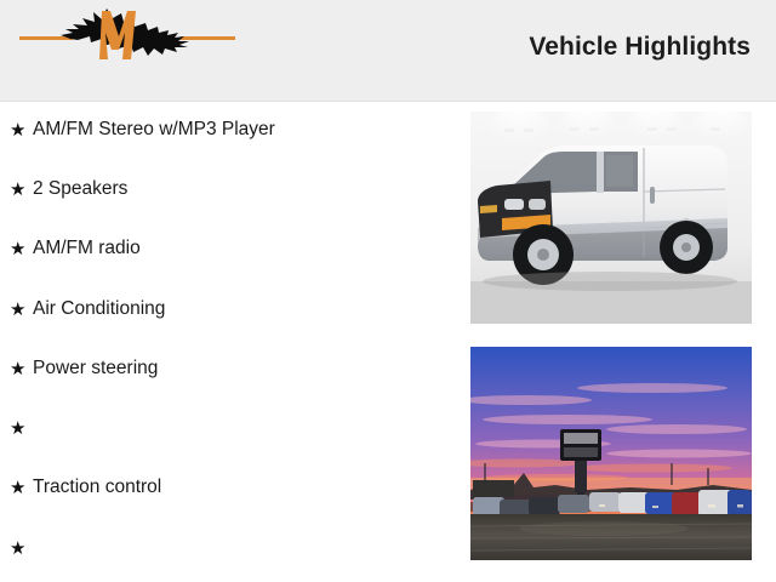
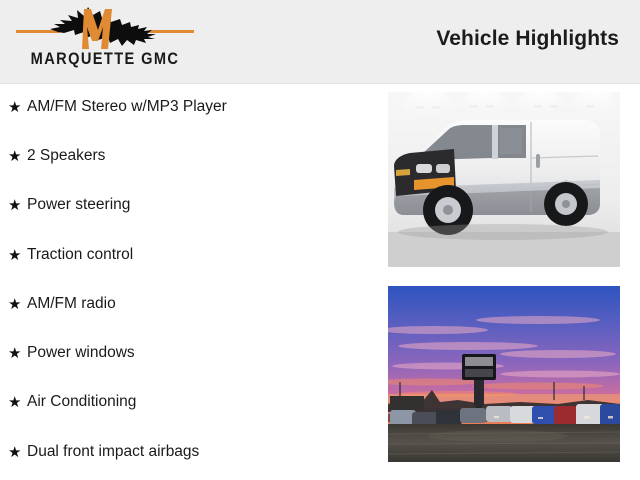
+ MARQUETTE GMC
  Vehicle Highlights
  ★
  AM/FM Stereo w/MP3 Player
  ★
  2 Speakers
  ★
- AM/FM radio
+ Power steering
  ★
- Air Conditioning
+ Traction control
  ★
- Power steering
+ AM/FM radio
  ★
+ Power windows
  ★
- Traction control
+ Air Conditioning
  ★
+ Dual front impact airbags
